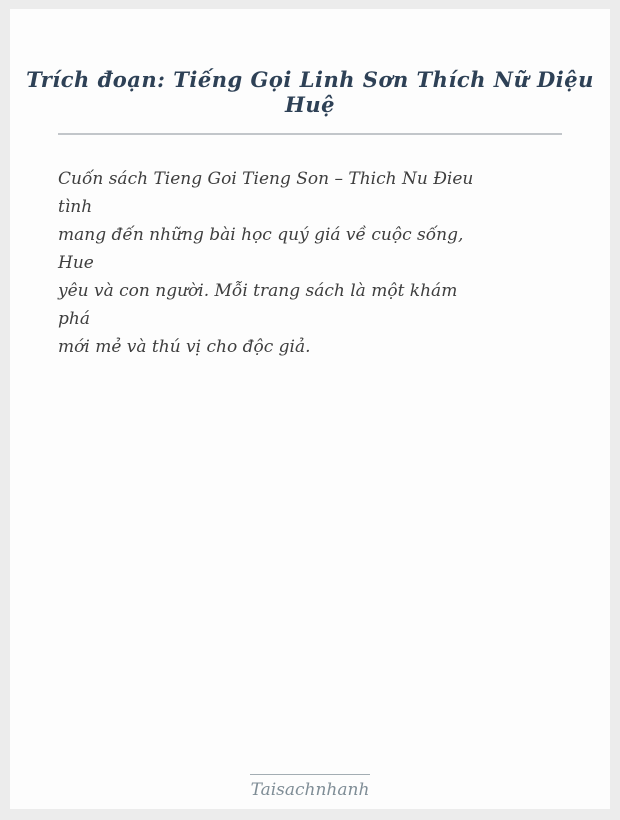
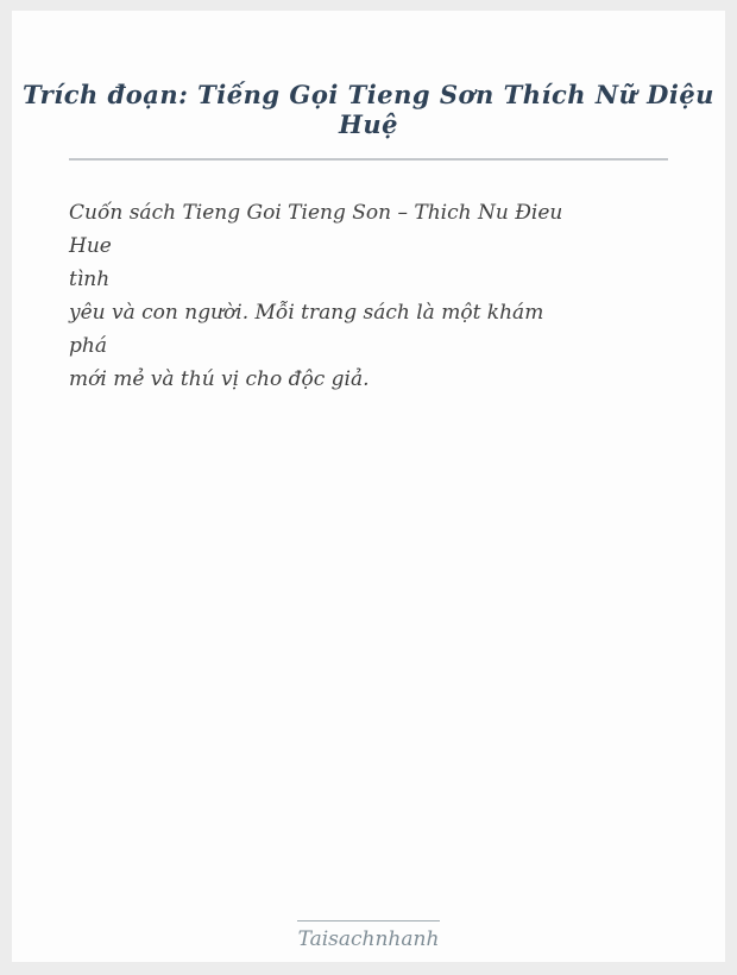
- Trích đoạn: Tiếng Gọi Linh Sơn Thích Nữ Diệu Huệ
+ Trích đoạn: Tiếng Gọi Tieng Sơn Thích Nữ Diệu Huệ
  Cuốn sách Tieng Goi Tieng Son – Thich Nu Đieu
- tình
+ Hue
- mang đến những bài học quý giá về cuộc sống,
- Hue
+ tình
  yêu và con người. Mỗi trang sách là một khám
  phá
  mới mẻ và thú vị cho độc giả.
  Taisachnhanh
